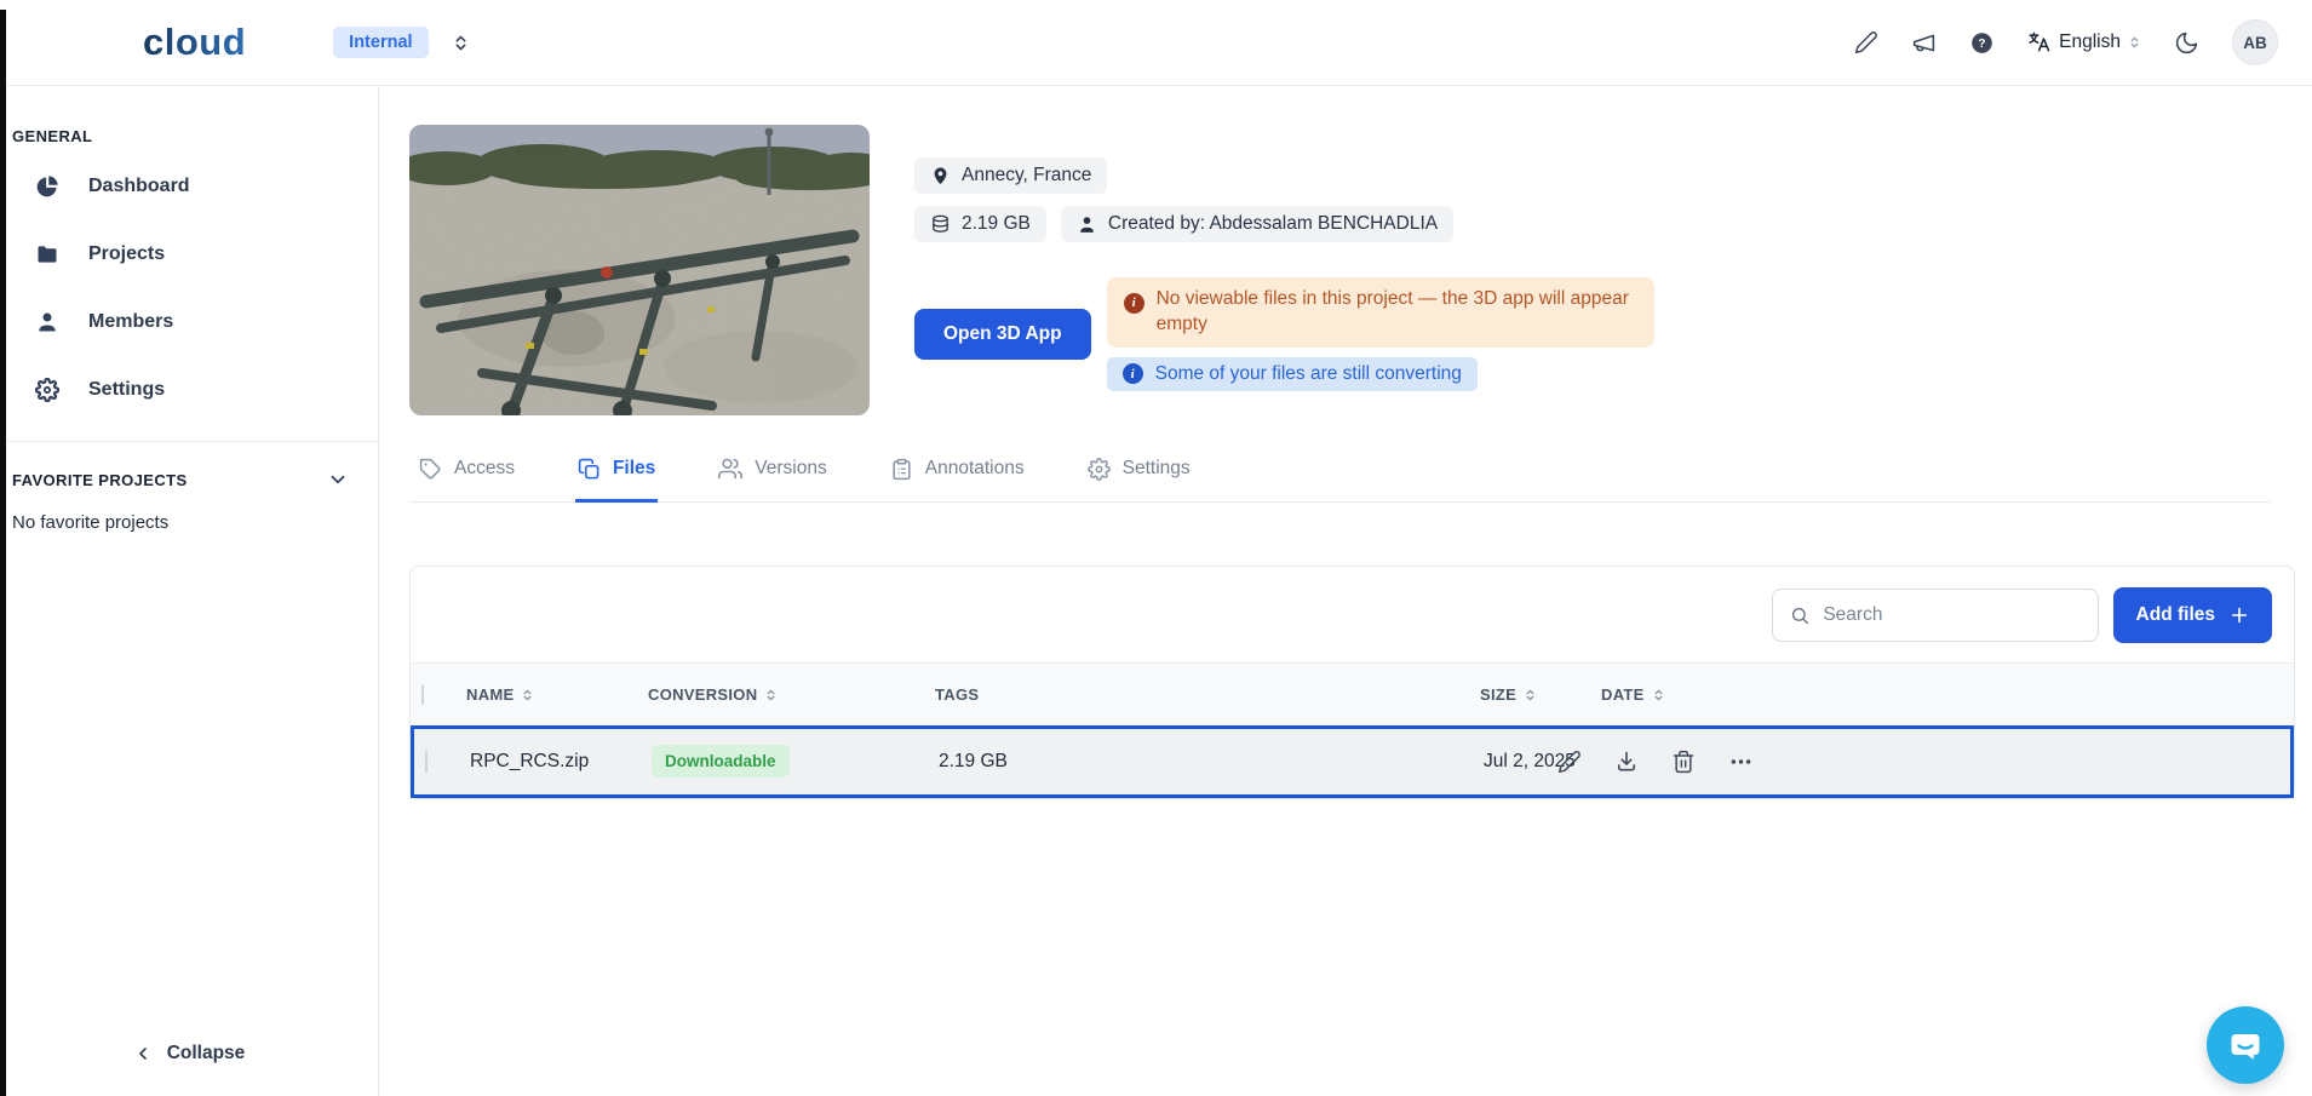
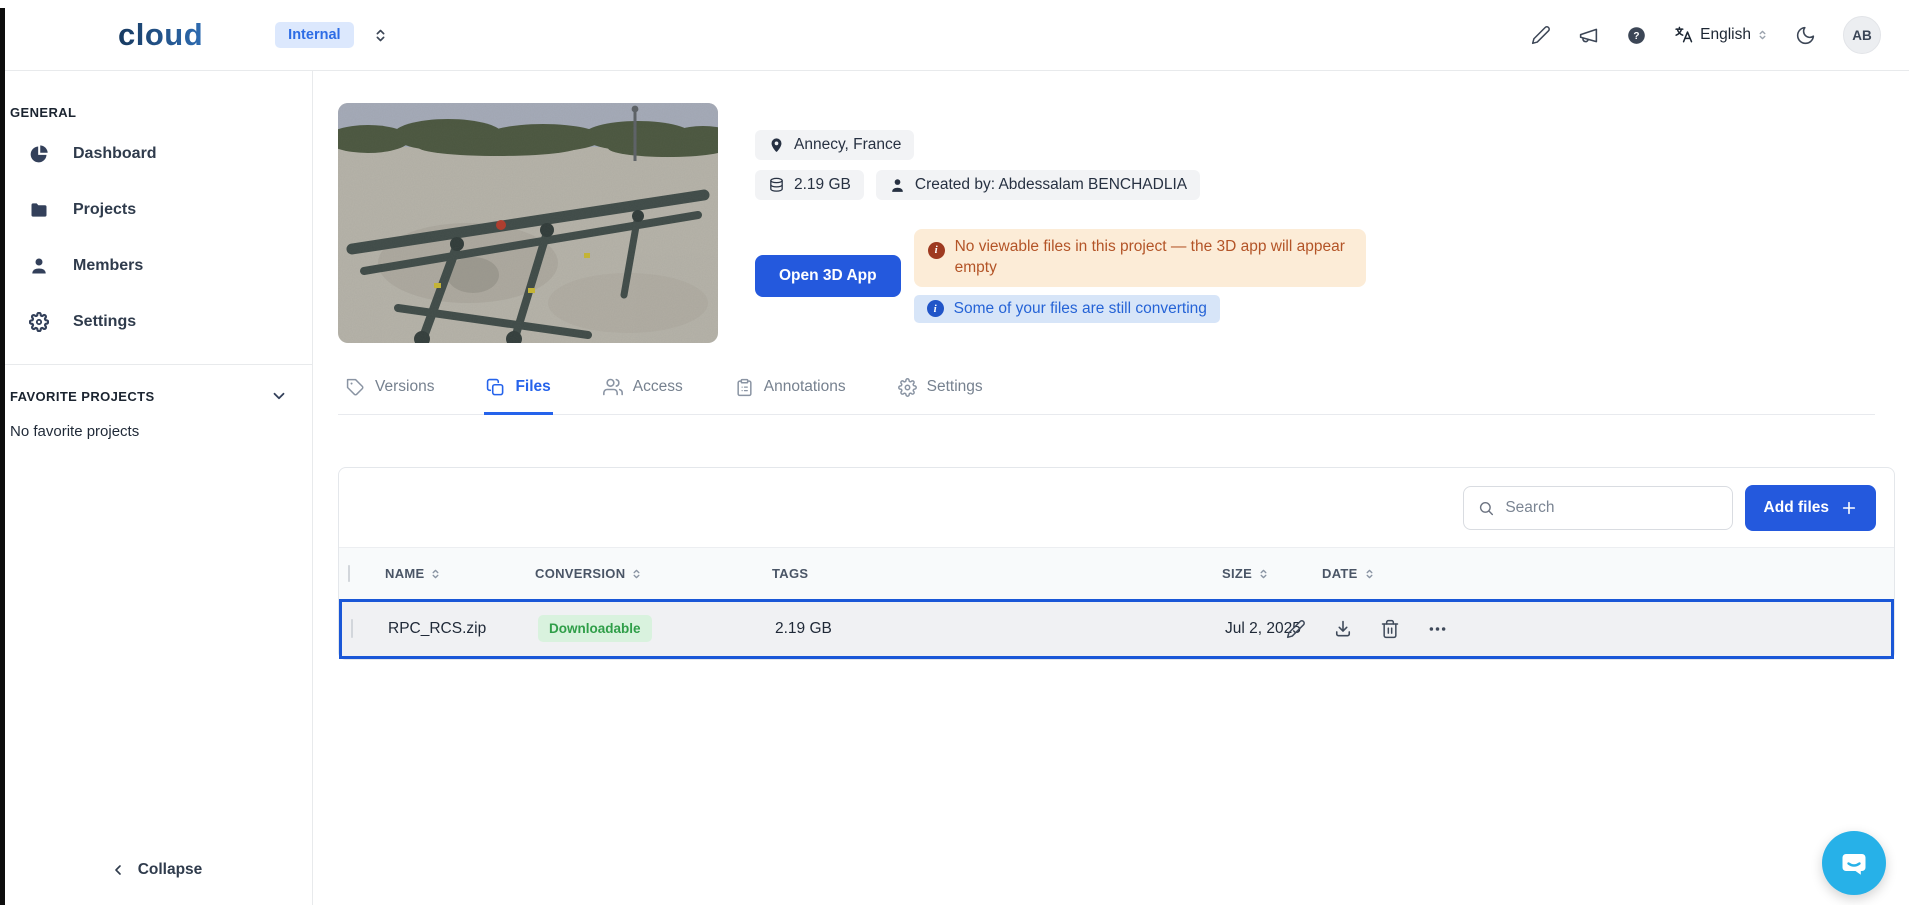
  cloud
  Internal
  ?
  English
  AB
  GENERAL
  Dashboard
  Projects
  Members
  Settings
  FAVORITE PROJECTS
  No favorite projects
  Collapse
  Annecy, France
  2.19 GB
  Created by: Abdessalam BENCHADLIA
  Open 3D App
  i
  No viewable files in this project — the 3D app will appear empty
  i
  Some of your files are still converting
- Access
+ Versions
  Files
- Versions
+ Access
  Annotations
  Settings
  Search
  Add files
  NAME
  CONVERSION
  TAGS
  SIZE
  DATE
  RPC_RCS.zip
  Downloadable
  2.19 GB
  Jul 2, 2025
